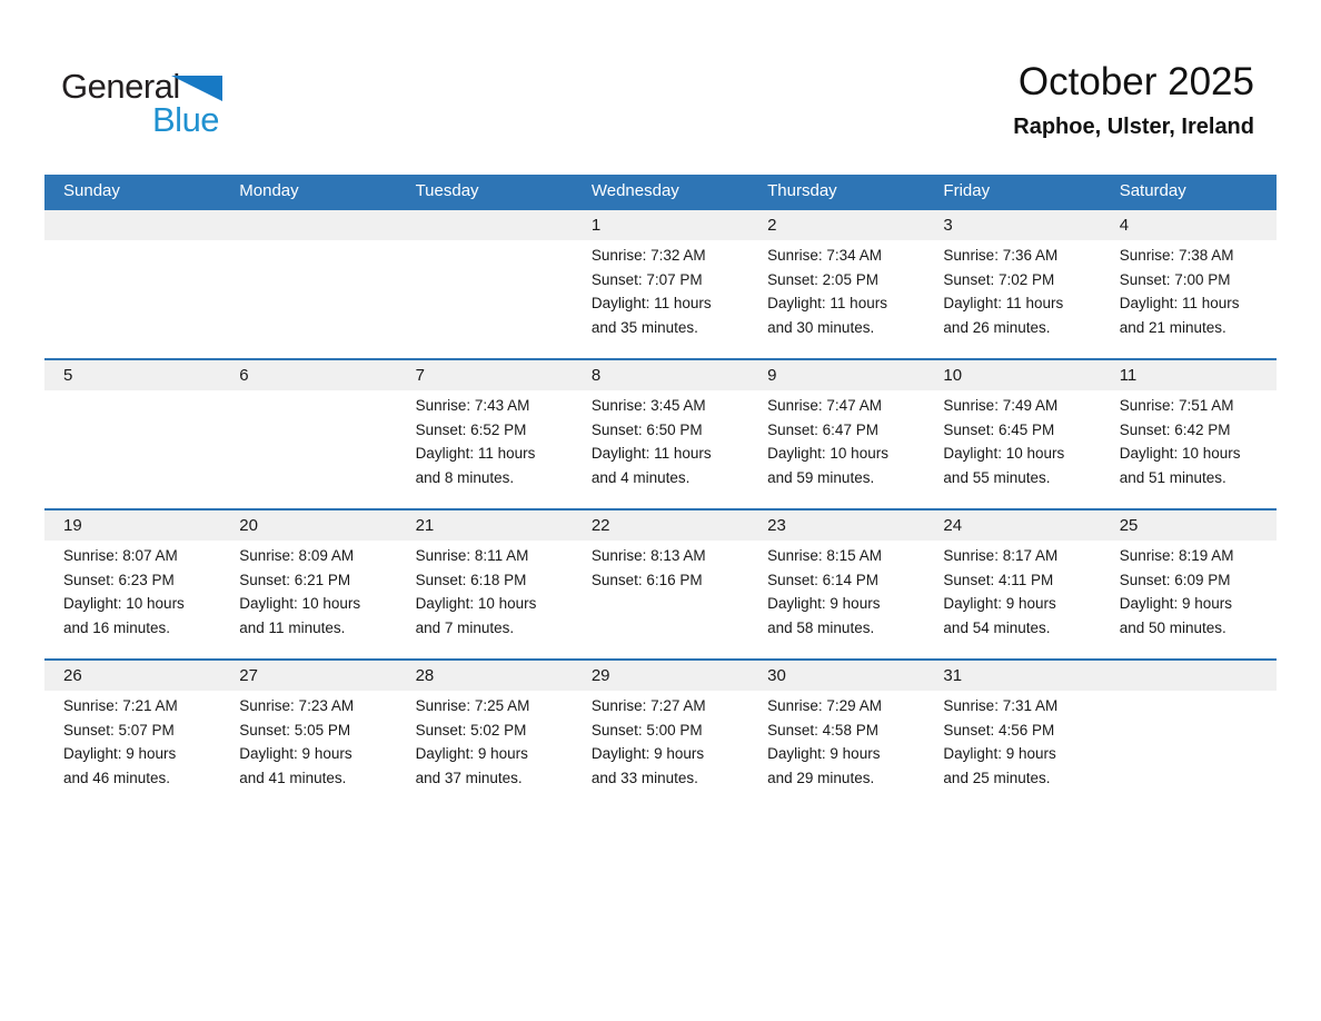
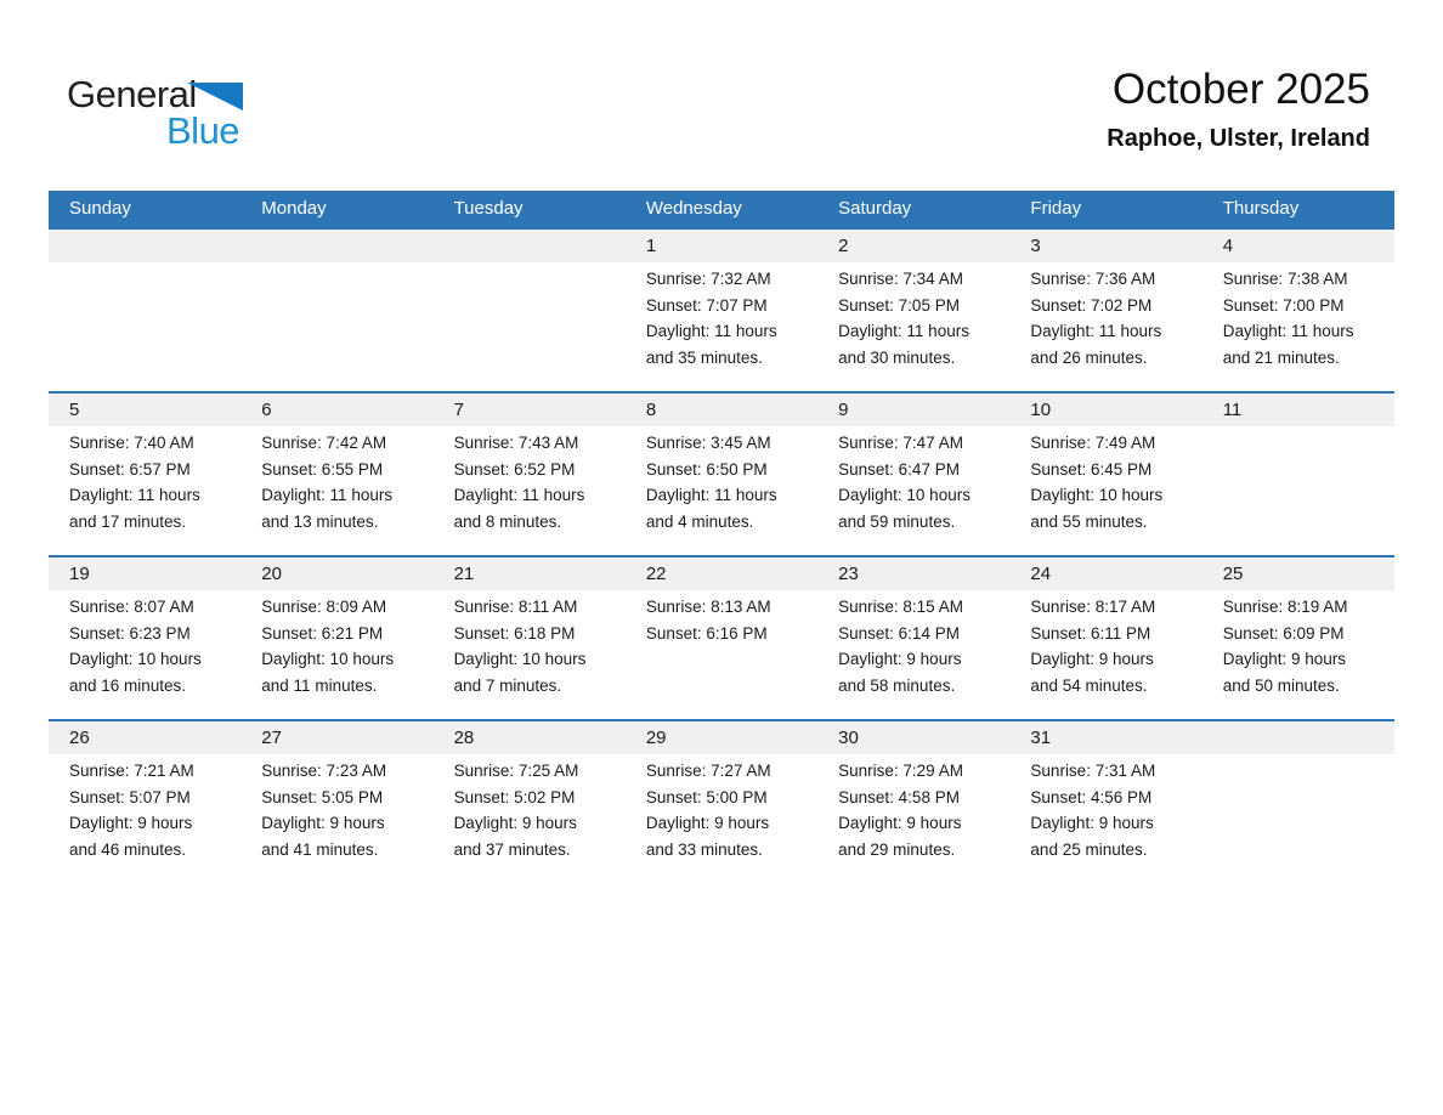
  General
  Blue
  October 2025
  Raphoe, Ulster, Ireland
  Sunday
  Monday
  Tuesday
  Wednesday
- Thursday
+ Saturday
  Friday
- Saturday
+ Thursday
  1
  Sunrise: 7:32 AM
  Sunset: 7:07 PM
  Daylight: 11 hours and 35 minutes.
  2
  Sunrise: 7:34 AM
- Sunset: 2:05 PM
+ Sunset: 7:05 PM
  Daylight: 11 hours and 30 minutes.
  3
  Sunrise: 7:36 AM
  Sunset: 7:02 PM
  Daylight: 11 hours and 26 minutes.
  4
  Sunrise: 7:38 AM
  Sunset: 7:00 PM
  Daylight: 11 hours and 21 minutes.
  5
+ Sunrise: 7:40 AM
+ Sunset: 6:57 PM
+ Daylight: 11 hours and 17 minutes.
  6
+ Sunrise: 7:42 AM
+ Sunset: 6:55 PM
+ Daylight: 11 hours and 13 minutes.
  7
  Sunrise: 7:43 AM
  Sunset: 6:52 PM
  Daylight: 11 hours and 8 minutes.
  8
  Sunrise: 3:45 AM
  Sunset: 6:50 PM
  Daylight: 11 hours and 4 minutes.
  9
  Sunrise: 7:47 AM
  Sunset: 6:47 PM
  Daylight: 10 hours and 59 minutes.
  10
  Sunrise: 7:49 AM
  Sunset: 6:45 PM
  Daylight: 10 hours and 55 minutes.
  11
- Sunrise: 7:51 AM
- Sunset: 6:42 PM
- Daylight: 10 hours and 51 minutes.
  19
  Sunrise: 8:07 AM
  Sunset: 6:23 PM
  Daylight: 10 hours and 16 minutes.
  20
  Sunrise: 8:09 AM
  Sunset: 6:21 PM
  Daylight: 10 hours and 11 minutes.
  21
  Sunrise: 8:11 AM
  Sunset: 6:18 PM
  Daylight: 10 hours and 7 minutes.
  22
  Sunrise: 8:13 AM
  Sunset: 6:16 PM
  23
  Sunrise: 8:15 AM
  Sunset: 6:14 PM
  Daylight: 9 hours and 58 minutes.
  24
  Sunrise: 8:17 AM
- Sunset: 4:11 PM
+ Sunset: 6:11 PM
  Daylight: 9 hours and 54 minutes.
  25
  Sunrise: 8:19 AM
  Sunset: 6:09 PM
  Daylight: 9 hours and 50 minutes.
  26
  Sunrise: 7:21 AM
  Sunset: 5:07 PM
  Daylight: 9 hours and 46 minutes.
  27
  Sunrise: 7:23 AM
  Sunset: 5:05 PM
  Daylight: 9 hours and 41 minutes.
  28
  Sunrise: 7:25 AM
  Sunset: 5:02 PM
  Daylight: 9 hours and 37 minutes.
  29
  Sunrise: 7:27 AM
  Sunset: 5:00 PM
  Daylight: 9 hours and 33 minutes.
  30
  Sunrise: 7:29 AM
  Sunset: 4:58 PM
  Daylight: 9 hours and 29 minutes.
  31
  Sunrise: 7:31 AM
  Sunset: 4:56 PM
  Daylight: 9 hours and 25 minutes.
